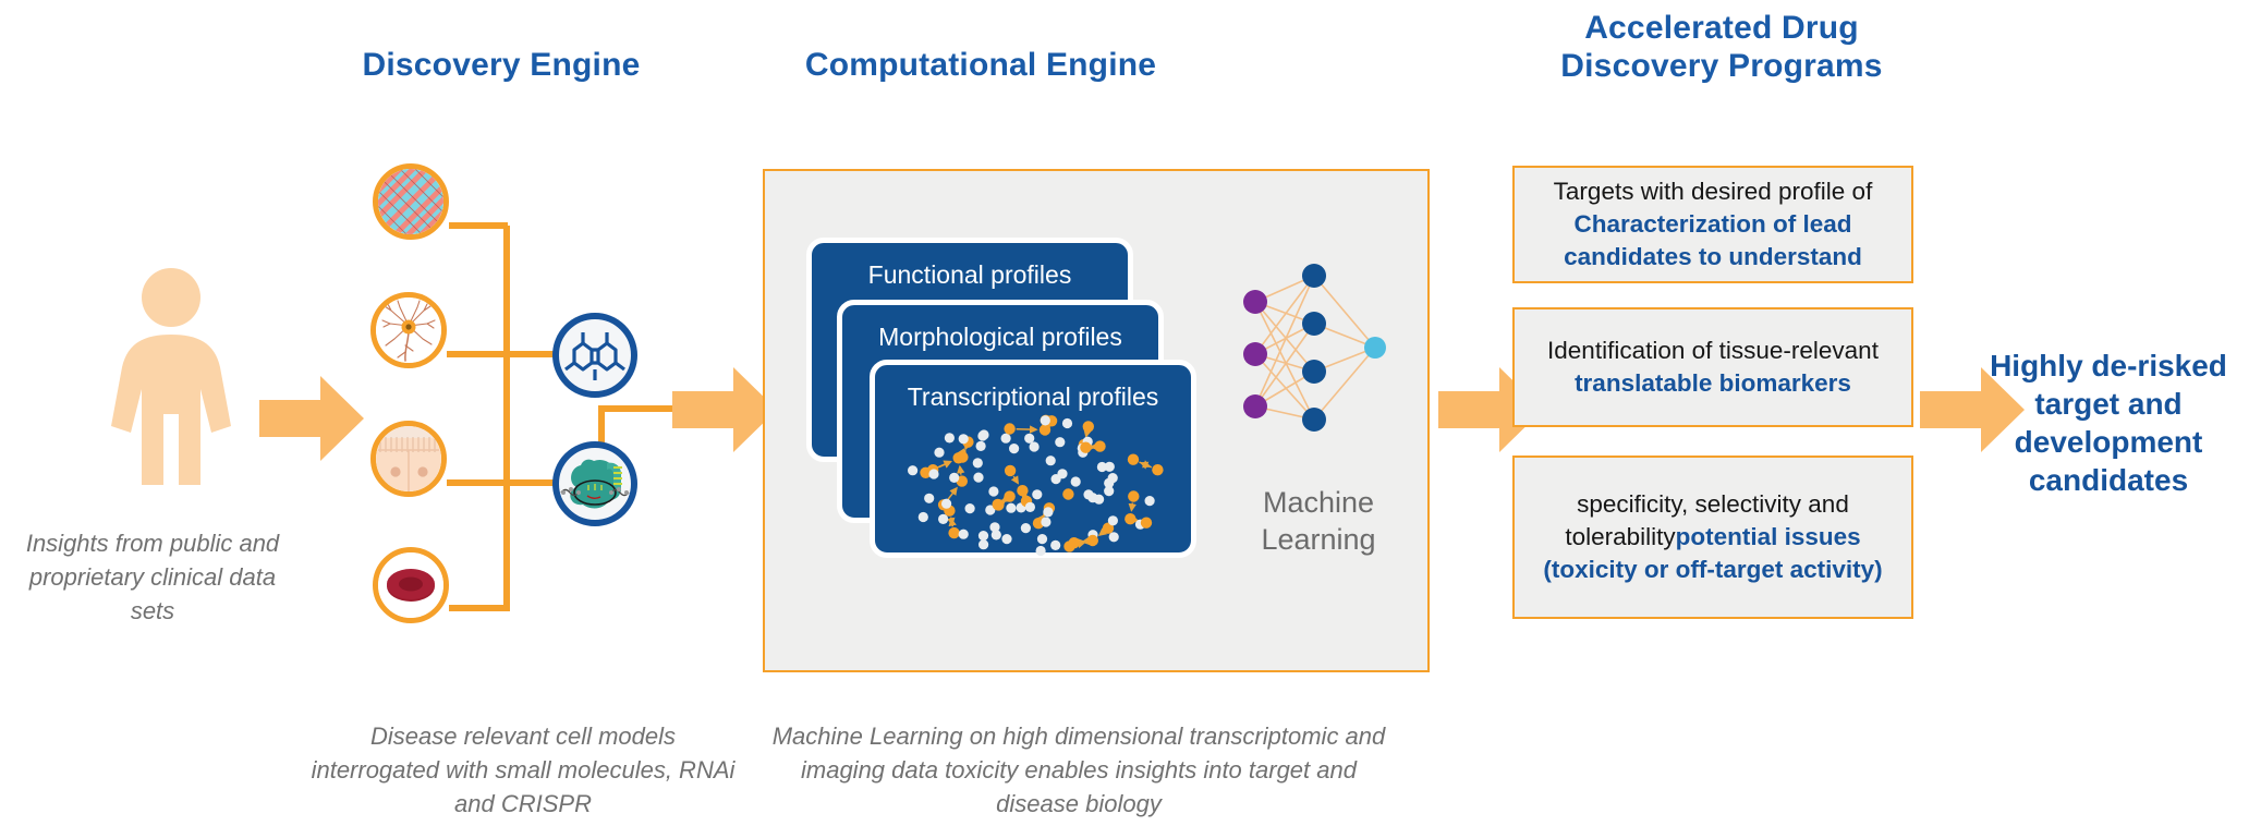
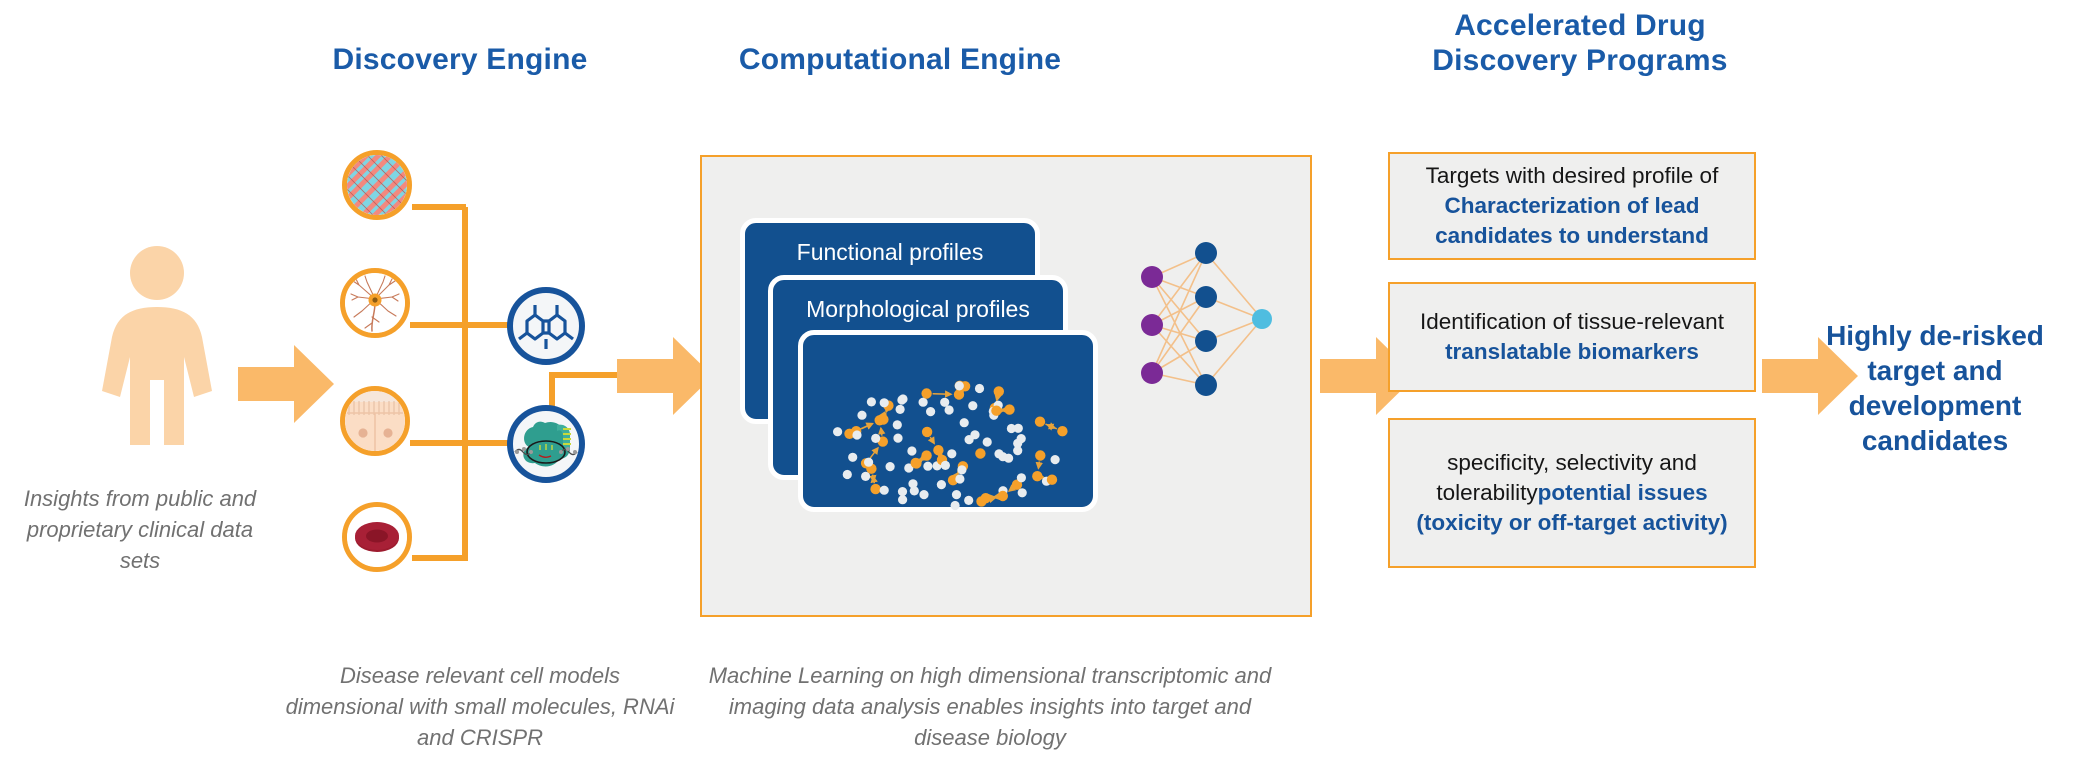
  Discovery Engine
  Computational Engine
  Accelerated Drug Discovery Programs
  Insights from public and proprietary clinical data sets
- Disease relevant cell models interrogated with small molecules, RNAi and CRISPR
+ Disease relevant cell models dimensional with small molecules, RNAi and CRISPR
  Functional profiles
  Morphological profiles
- Transcriptional profiles
- Machine
- Learning
- Machine Learning on high dimensional transcriptomic and imaging data toxicity enables insights into target and disease biology
+ Machine Learning on high dimensional transcriptomic and imaging data analysis enables insights into target and disease biology
  Targets with desired profile of Characterization of lead candidates to understand
  Identification of tissue-relevant translatable biomarkers
  specificity, selectivity and tolerabilitypotential issues (toxicity or off-target activity)
  Highly de-risked target and development candidates
